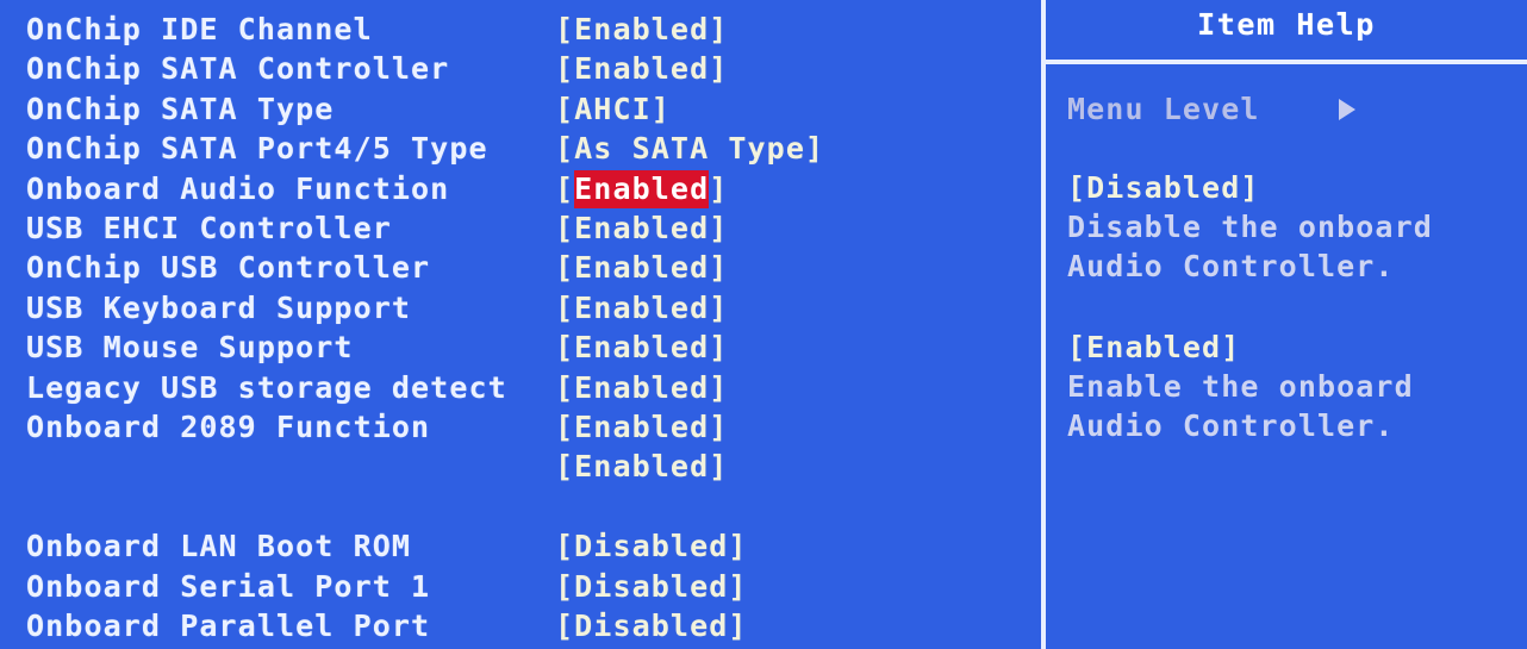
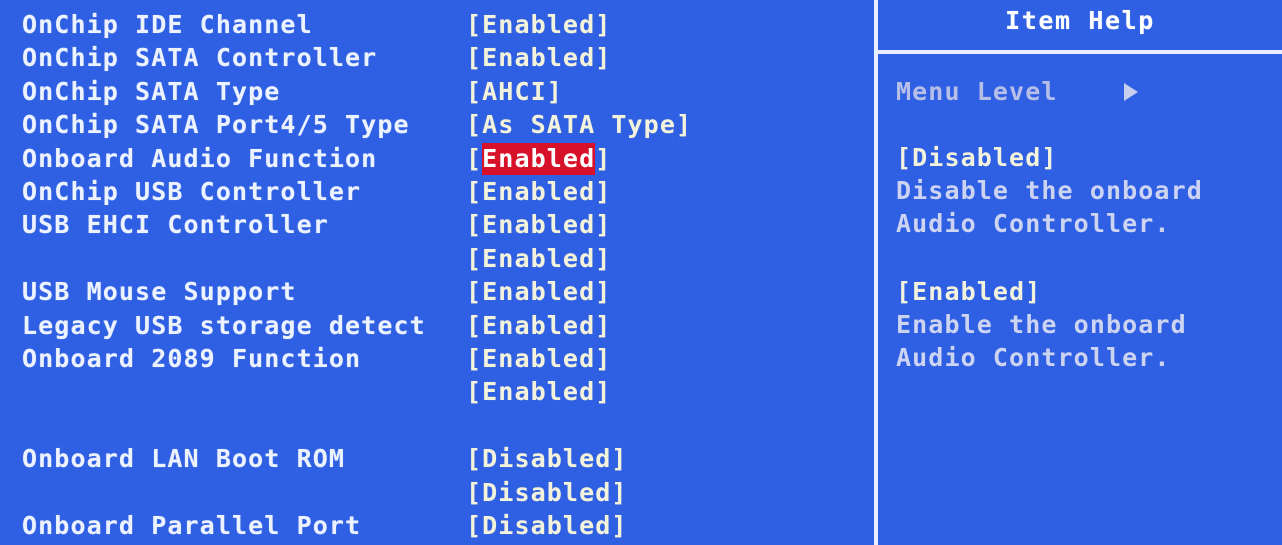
  OnChip IDE Channel
  [Enabled]
  OnChip SATA Controller
  [Enabled]
  OnChip SATA Type
  [AHCI]
  OnChip SATA Port4/5 Type
  [As SATA Type]
  Onboard Audio Function
  [Enabled]
- USB EHCI Controller
+ OnChip USB Controller
  [Enabled]
- OnChip USB Controller
+ USB EHCI Controller
  [Enabled]
- USB Keyboard Support
  [Enabled]
  USB Mouse Support
  [Enabled]
  Legacy USB storage detect
  [Enabled]
  Onboard 2089 Function
  [Enabled]
  [Enabled]
  Onboard LAN Boot ROM
  [Disabled]
- Onboard Serial Port 1
  [Disabled]
  Onboard Parallel Port
  [Disabled]
  Item Help
  Menu Level
  [Disabled]
  Disable the onboard
  Audio Controller.
  [Enabled]
  Enable the onboard
  Audio Controller.
